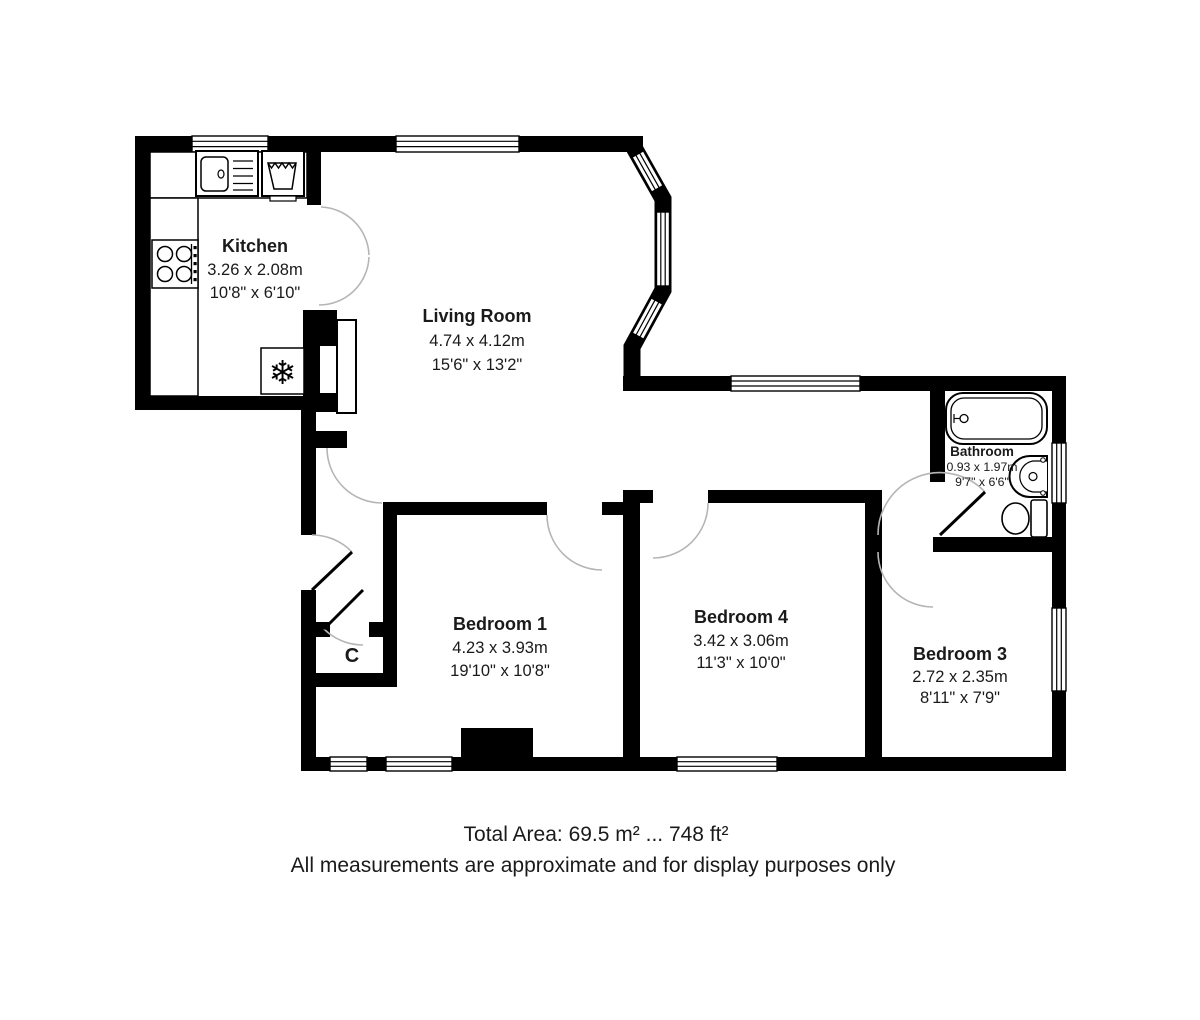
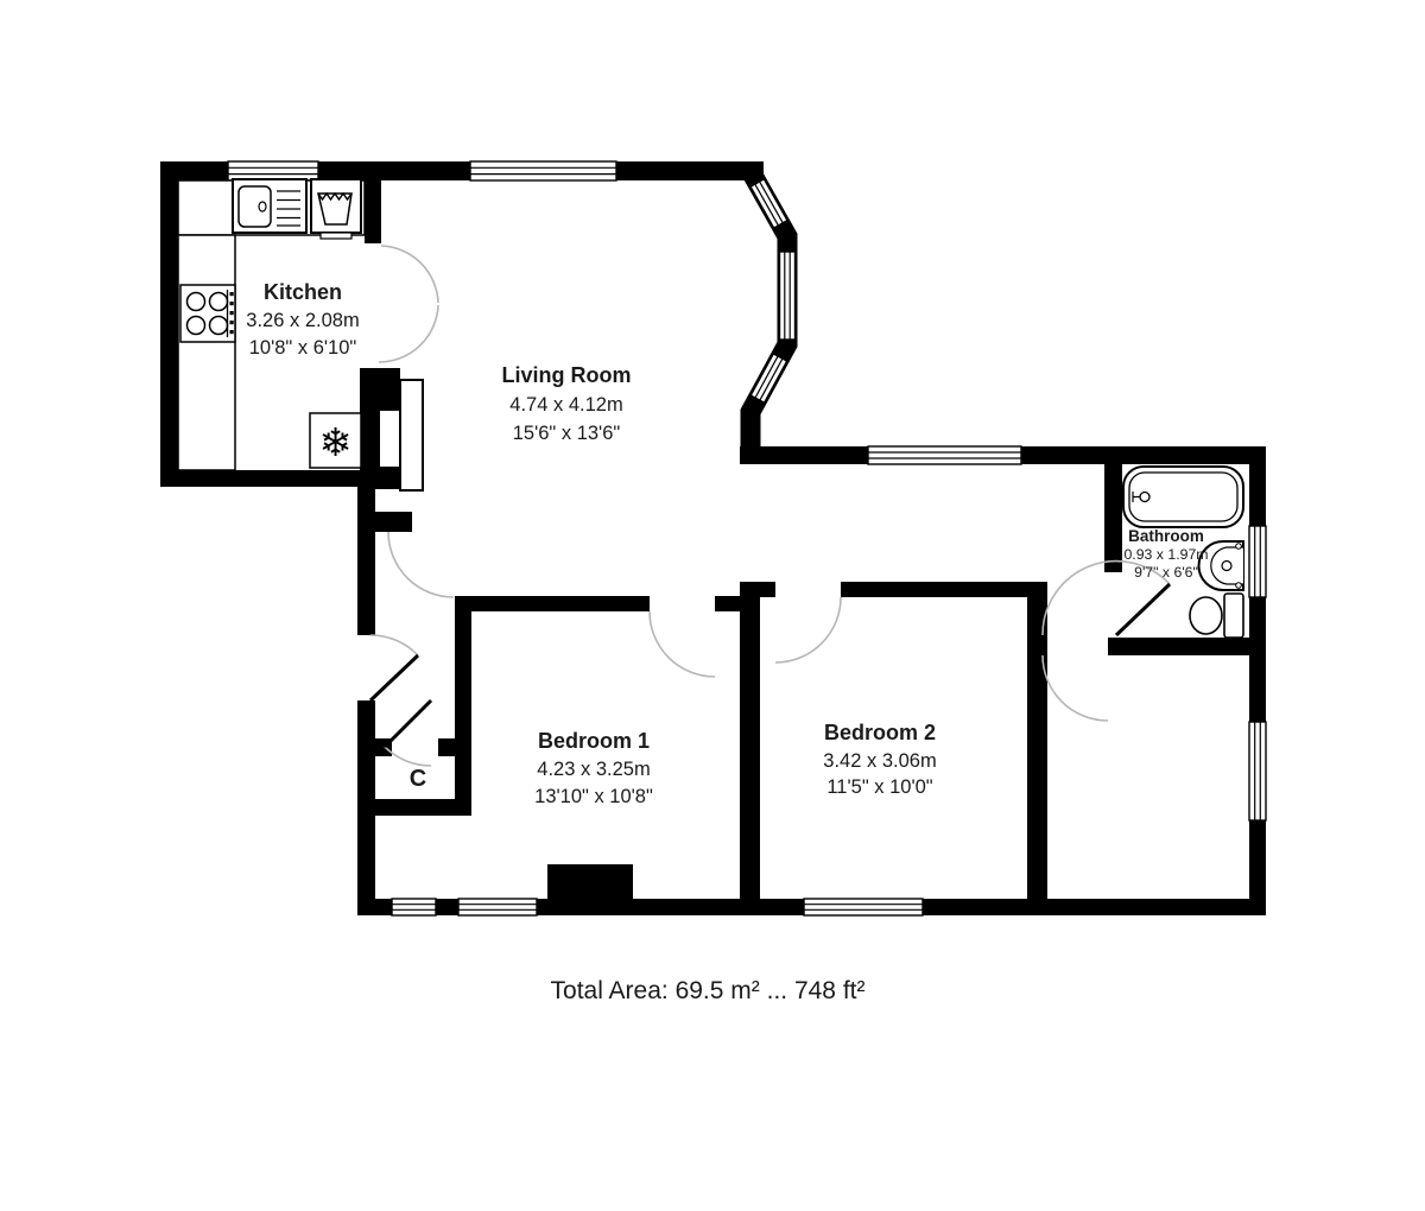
  ❄
  Kitchen
  3.26 x 2.08m
  10'8" x 6'10"
  Living Room
  4.74 x 4.12m
- 15'6" x 13'2"
+ 15'6" x 13'6"
  Bathroom
  0.93 x 1.97m
  9'7" x 6'6"
  Bedroom 1
- 4.23 x 3.93m
+ 4.23 x 3.25m
- 19'10" x 10'8"
+ 13'10" x 10'8"
- Bedroom 4
+ Bedroom 2
  3.42 x 3.06m
- 11'3" x 10'0"
+ 11'5" x 10'0"
- Bedroom 3
- 2.72 x 2.35m
- 8'11" x 7'9"
  C
  Total Area: 69.5 m² ... 748 ft²
- All measurements are approximate and for display purposes only
